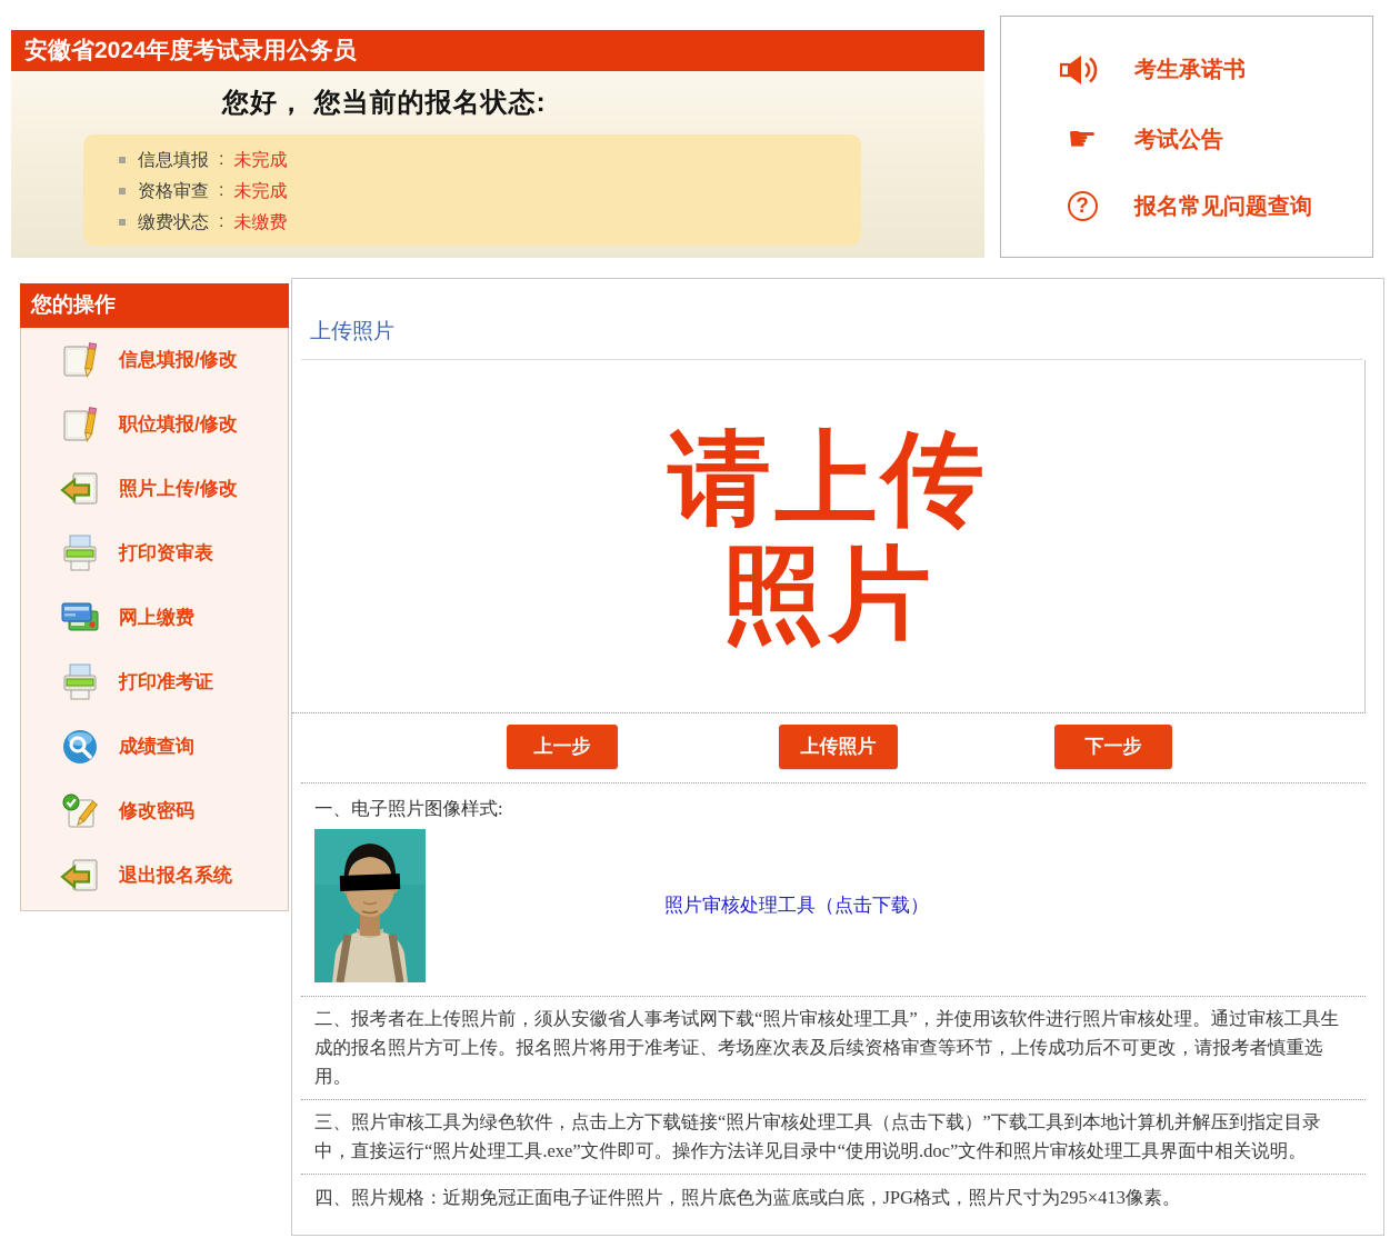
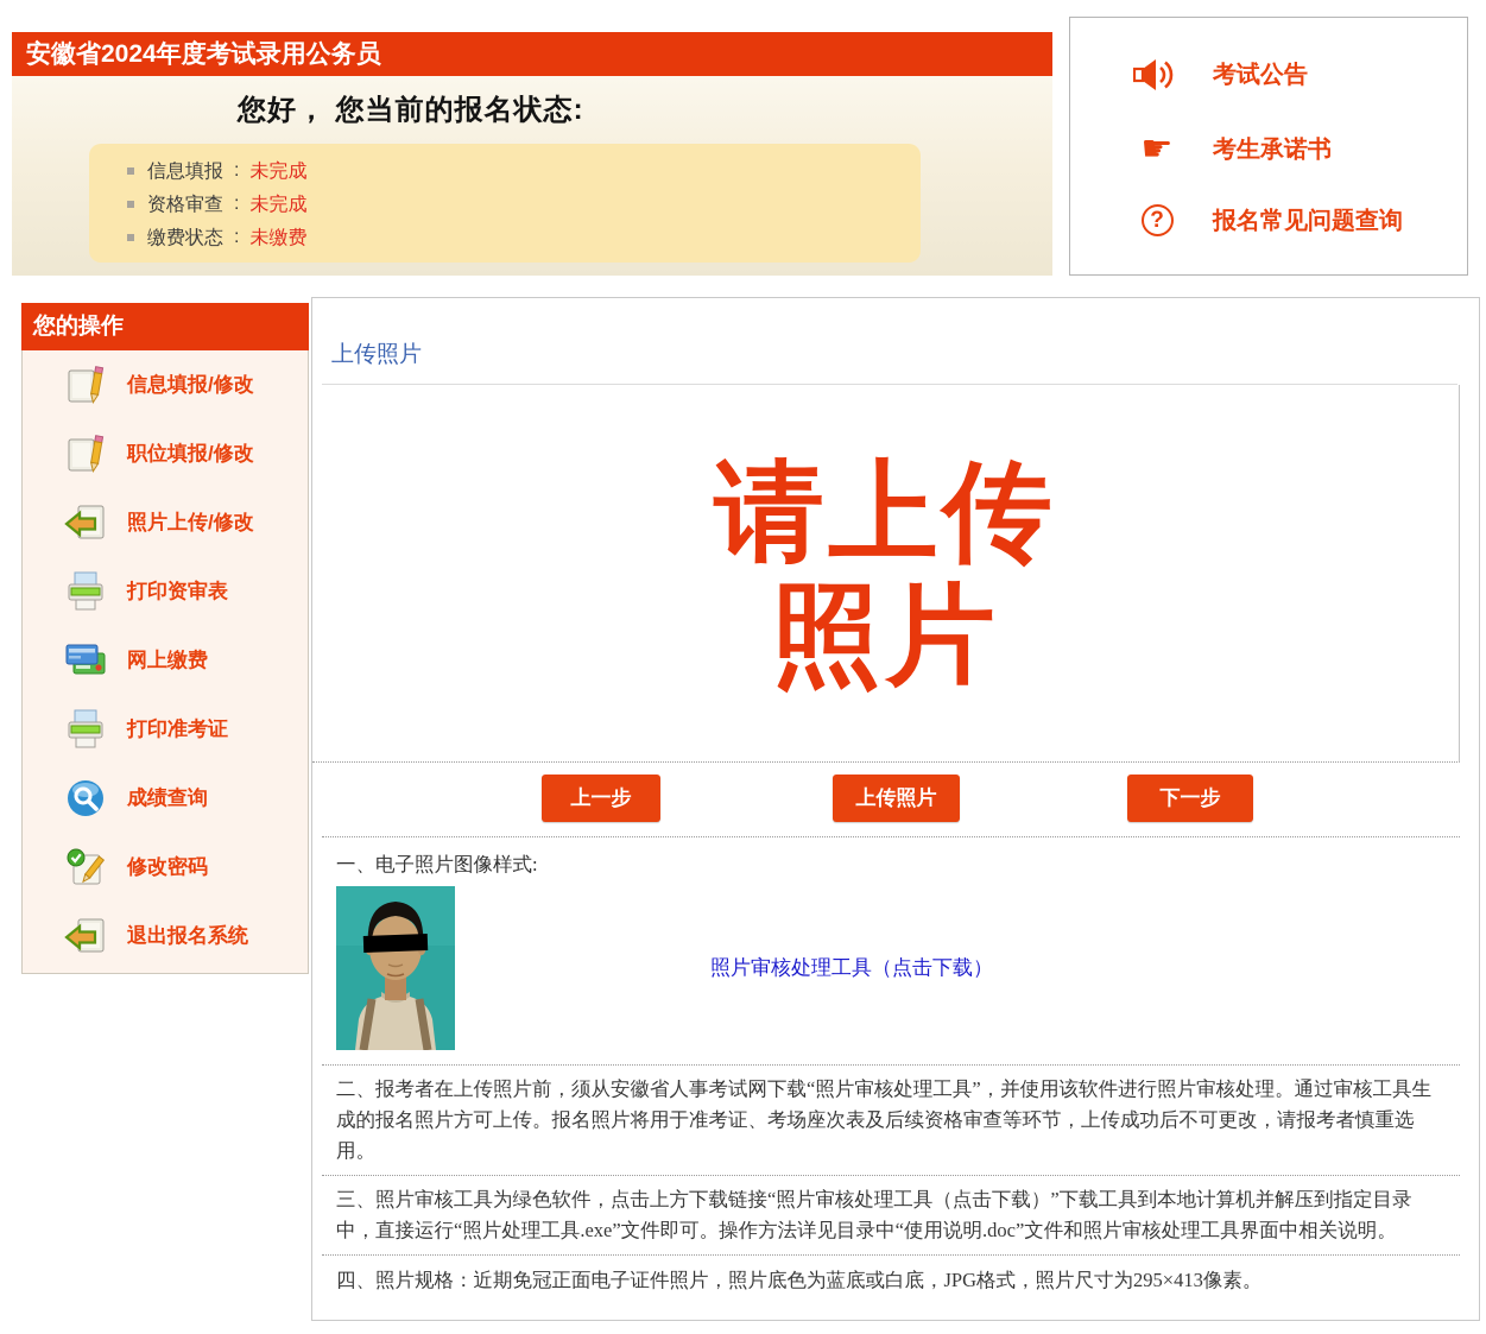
  安徽省2024年度考试录用公务员
  您好， 您当前的报名状态:
  信息填报
  :
  未完成
  资格审查
  :
  未完成
  缴费状态
  :
  未缴费
- 考生承诺书
+ 考试公告
  ☛
- 考试公告
+ 考生承诺书
  ?
  报名常见问题查询
  您的操作
  信息填报/修改
  职位填报/修改
  照片上传/修改
  打印资审表
  网上缴费
  打印准考证
  成绩查询
  修改密码
  退出报名系统
  上传照片
  请上传
  照片
  上一步
  上传照片
  下一步
  一、电子照片图像样式:
  照片审核处理工具（点击下载）
  二、报考者在上传照片前，须从安徽省人事考试网下载“照片审核处理工具”，并使用该软件进行照片审核处理。通过审核工具生成的报名照片方可上传。报名照片将用于准考证、考场座次表及后续资格审查等环节，上传成功后不可更改，请报考者慎重选用。
  三、照片审核工具为绿色软件，点击上方下载链接“照片审核处理工具（点击下载）”下载工具到本地计算机并解压到指定目录中，直接运行“照片处理工具.exe”文件即可。操作方法详见目录中“使用说明.doc”文件和照片审核处理工具界面中相关说明。
  四、照片规格：近期免冠正面电子证件照片，照片底色为蓝底或白底，JPG格式，照片尺寸为295×413像素。
